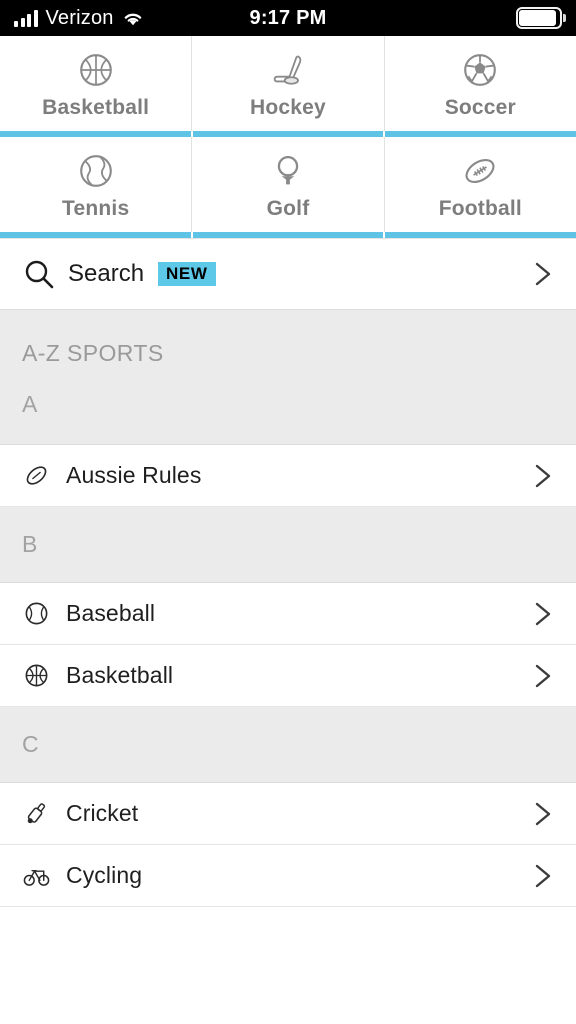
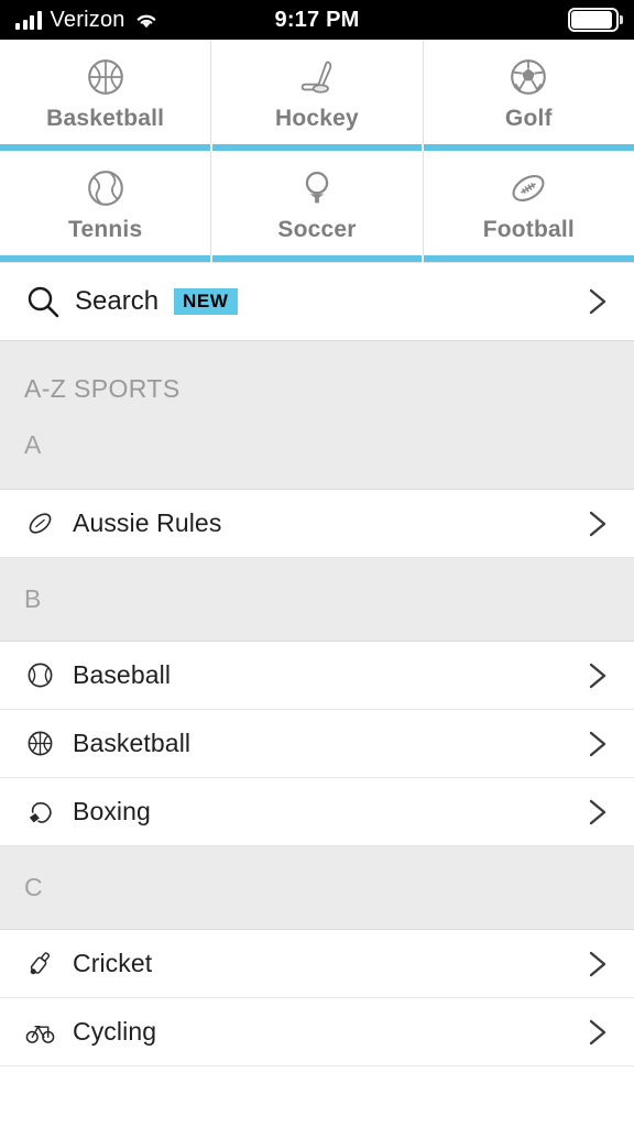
  Verizon
  9:17 PM
  Basketball
  Hockey
- Soccer
+ Golf
  Tennis
- Golf
+ Soccer
  Football
  Search
  NEW
  A-Z SPORTS
  A
  Aussie Rules
  B
  Baseball
  Basketball
+ Boxing
  C
  Cricket
  Cycling
